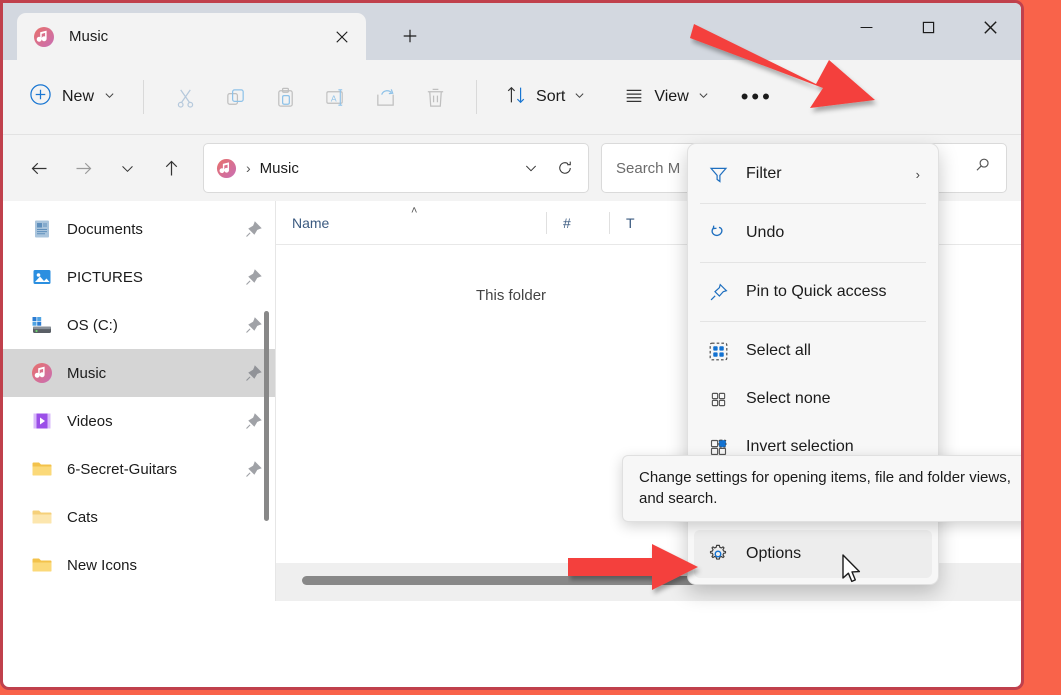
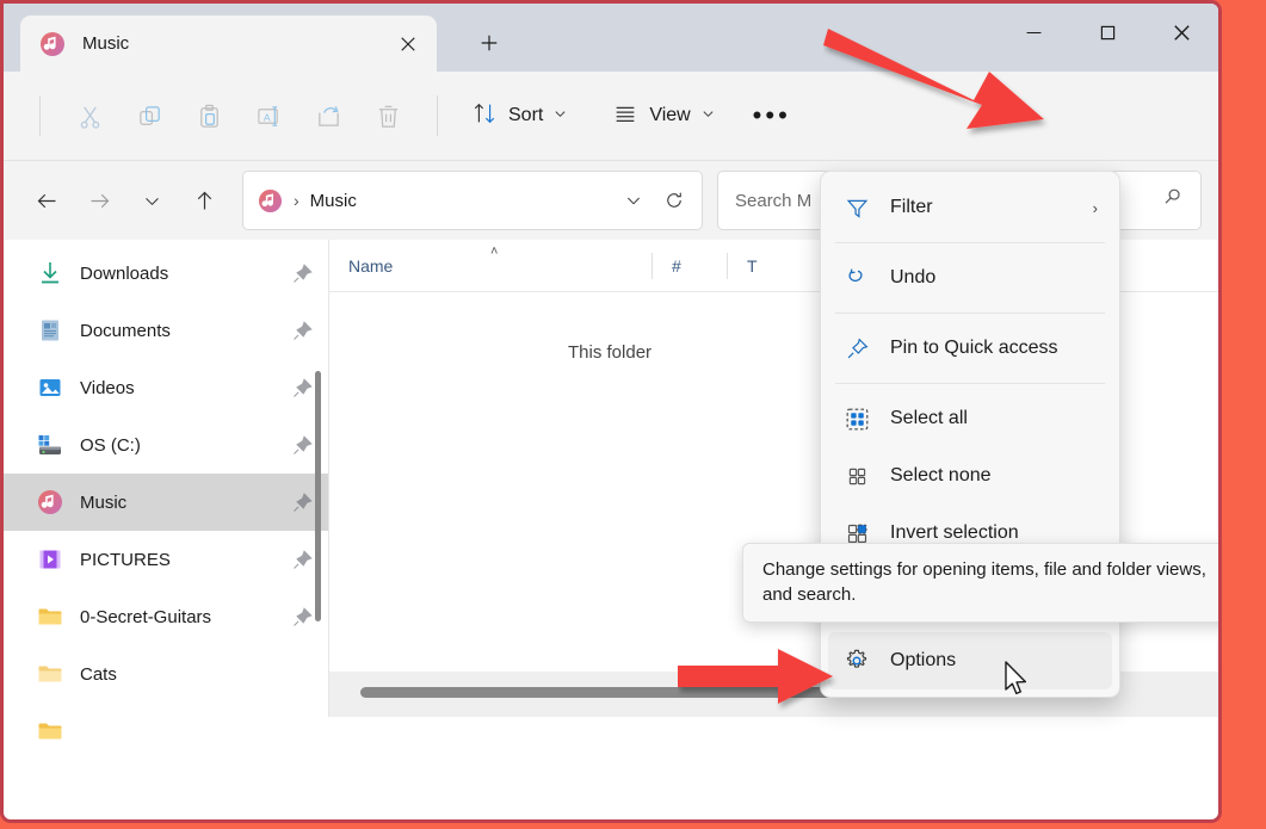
  Music
- New
  A
  Sort
  View
  •••
  ›
  Music
  Search M
+ Downloads
  Documents
- PICTURES
+ Videos
  OS (C:)
  Music
- Videos
+ PICTURES
- 6-Secret-Guitars
+ 0-Secret-Guitars
  Cats
- New Icons
  ˄
  Name
  #
  T
  This folder
  Filter
  ›
  Undo
  Pin to Quick access
  Select all
  Select none
  Invert selection
  Options
  Change settings for opening items, file and folder views, and search.
